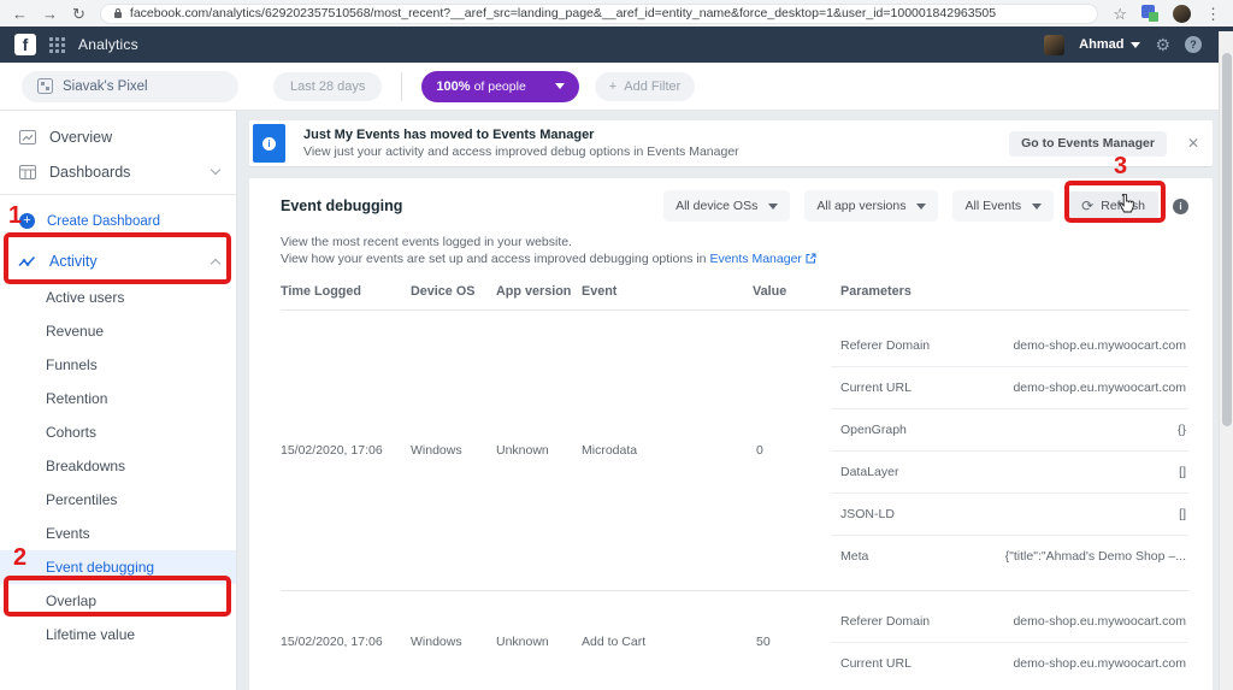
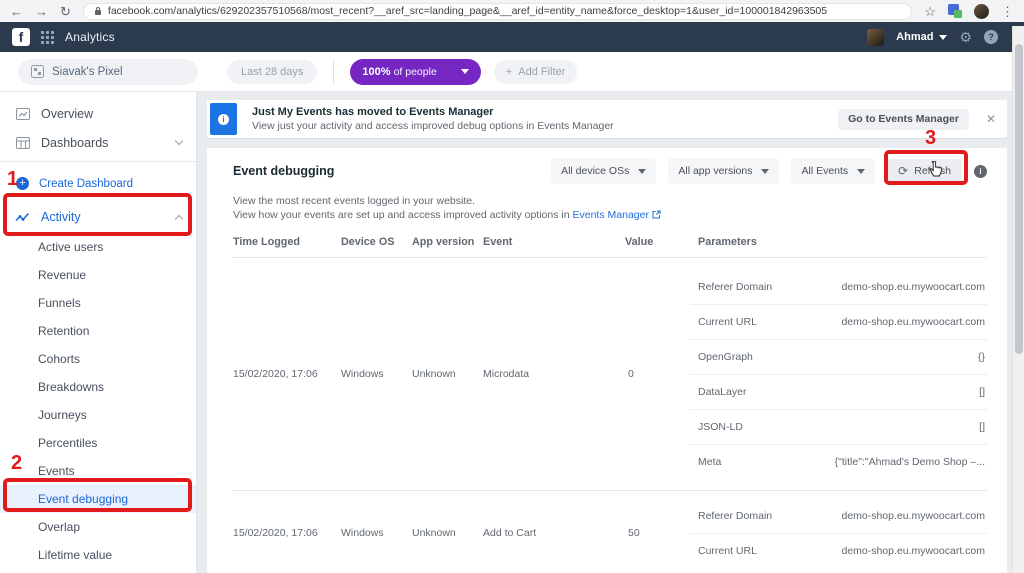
  ←
  →
  ↻
  facebook.com/analytics/629202357510568/most_recent?__aref_src=landing_page&__aref_id=entity_name&force_desktop=1&user_id=100001842963505
  ☆
  ⋮
  f
  Analytics
  Ahmad
  ⚙
  ?
  Siavak's Pixel
  Last 28 days
  100% of people
  +
  Add Filter
  Overview
  Dashboards
  +
  Create Dashboard
  Activity
  Active users
  Revenue
  Funnels
  Retention
  Cohorts
  Breakdowns
+ Journeys
  Percentiles
  Events
  Event debugging
  Overlap
  Lifetime value
  i
  Just My Events has moved to Events Manager
  View just your activity and access improved debug options in Events Manager
  Go to Events Manager
  ✕
  Event debugging
  All device OSs
  All app versions
  All Events
  ⟳
  Refsh
  i
  View the most recent events logged in your website.
- View how your events are set up and access improved debugging options in Events Manager
+ View how your events are set up and access improved activity options in Events Manager
  Time Logged
  Device OS
  App version
  Event
  Value
  Parameters
  15/02/2020, 17:06
  Windows
  Unknown
  Microdata
  0
  Referer Domain
  demo-shop.eu.mywoocart.com
  Current URL
  demo-shop.eu.mywoocart.com
  OpenGraph
  {}
  DataLayer
  []
  JSON-LD
  []
  Meta
  {"title":"Ahmad's Demo Shop –...
  15/02/2020, 17:06
  Windows
  Unknown
  Add to Cart
  50
  Referer Domain
  demo-shop.eu.mywoocart.com
  Current URL
  demo-shop.eu.mywoocart.com
  1
  2
  3
